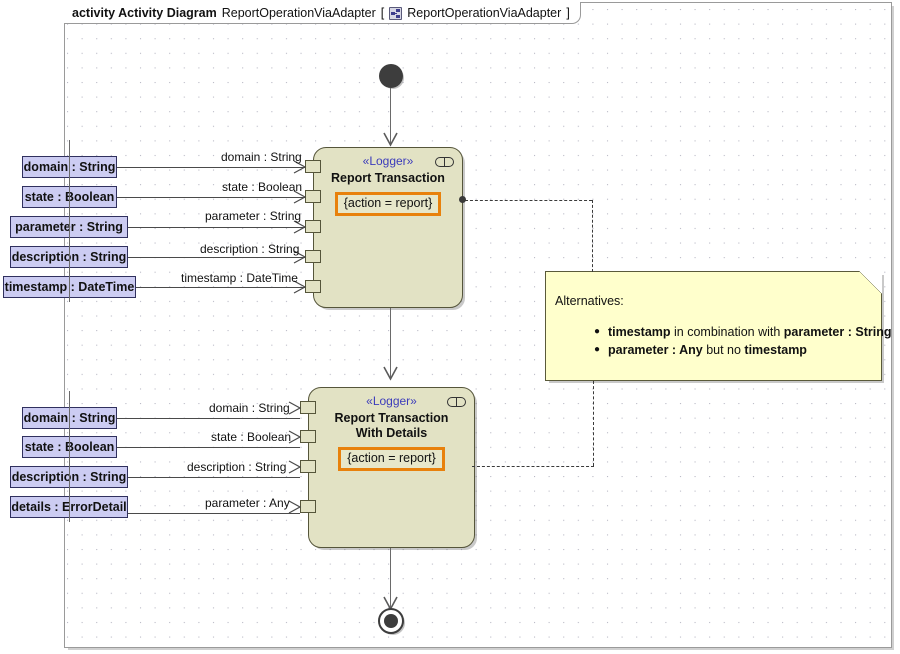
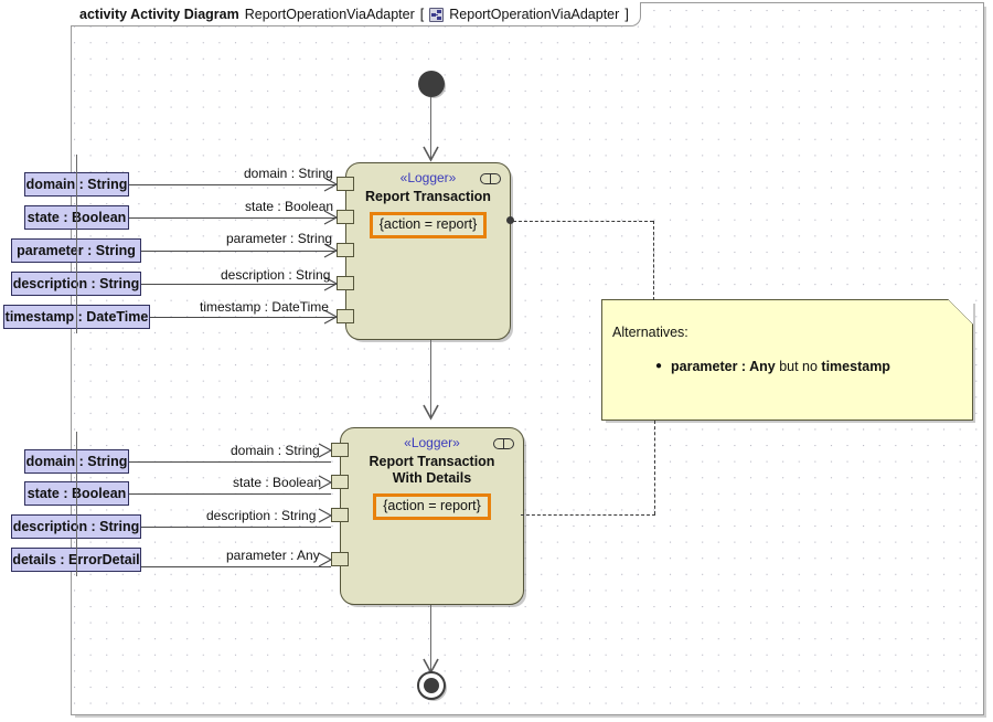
  activity Activity Diagram
  ReportOperationViaAdapter
  [
  ReportOperationViaAdapter
  ]
  «Logger»
  Report Transaction
  {action = report}
  domain : String
  state :oolean
  parameter : String
  description : String
  timestamp : DateTime
  domain : String
  state : Boolean
  parameter : String
  description : String
  timestamp : DateTime
  «Logger»
  Report Transaction
  With Details
  {action = report}
  domain : String
  state :oolean
  description : String
  details : ErrorDetail
  domain : String
  state : Boolean
  description : String
  parameter : Any
  Alternatives:
- timestamp in combination with parameter : String
  parameter : Any but no timestamp
